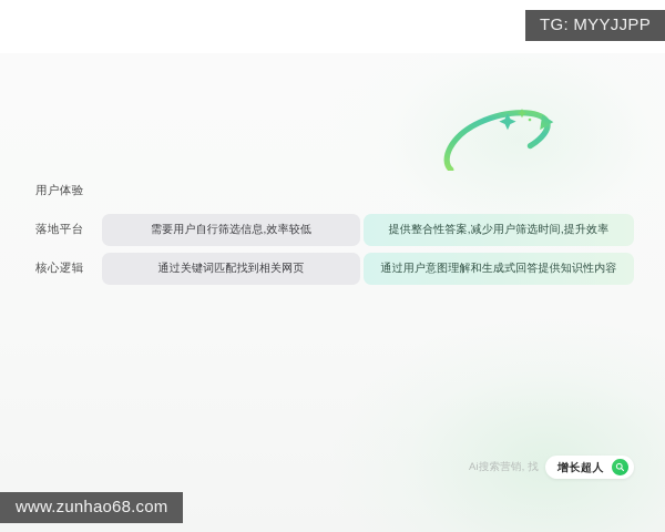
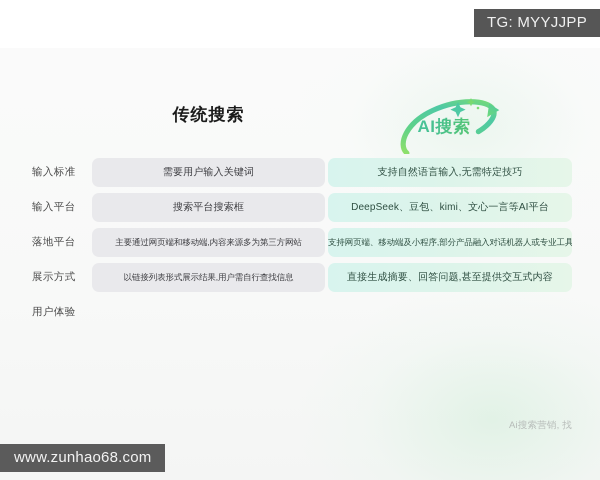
  TG: MYYJJPP
+ 传统搜索
+ AI搜索
+ 输入标准
+ 需要用户输入关键词
+ 支持自然语言输入,无需特定技巧
+ 输入平台
+ 搜索平台搜索框
+ DeepSeek、豆包、kimi、文心一言等AI平台
- 用户体验
+ 落地平台
+ 主要通过网页端和移动端,内容来源多为第三方网站
+ 支持网页端、移动端及小程序,部分产品融入对话机器人或专业工具
+ 展示方式
+ 以链接列表形式展示结果,用户需自行查找信息
+ 直接生成摘要、回答问题,甚至提供交互式内容
- 落地平台
+ 用户体验
- 需要用户自行筛选信息,效率较低
- 提供整合性答案,减少用户筛选时间,提升效率
- 核心逻辑
- 通过关键词匹配找到相关网页
- 通过用户意图理解和生成式回答提供知识性内容
  Ai搜索营销, 找
- 增长超人
  www.zunhao68.com
